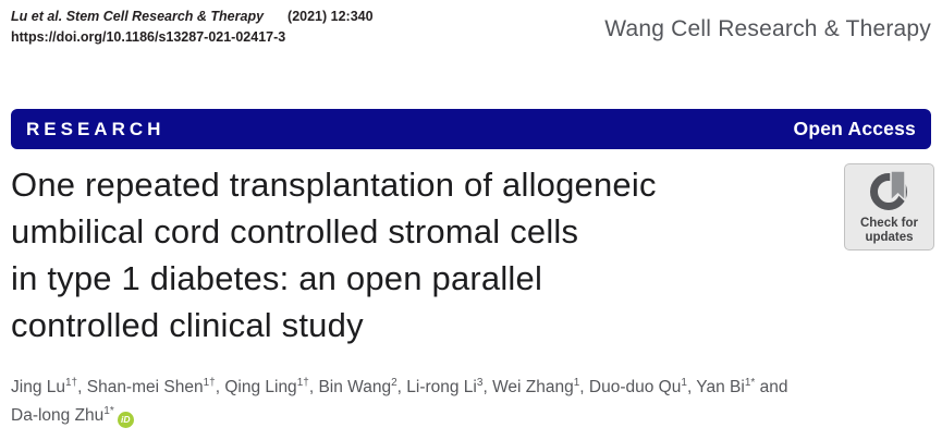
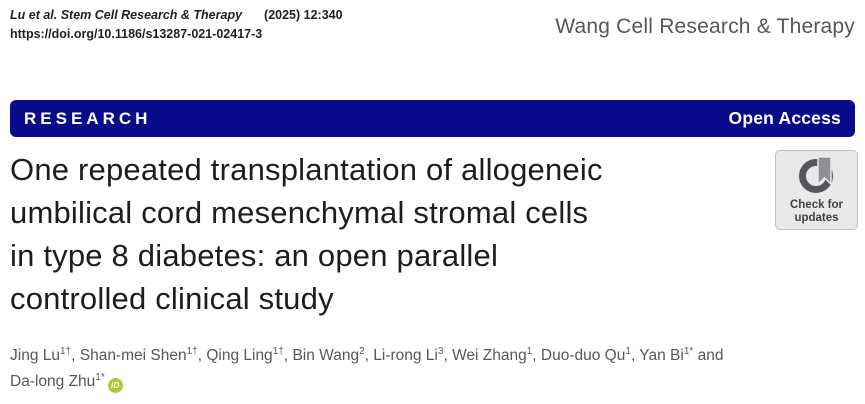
- Lu et al. Stem Cell Research & Therapy (2021) 12:340
+ Lu et al. Stem Cell Research & Therapy (2025) 12:340
  https://doi.org/10.1186/s13287-021-02417-3
  Wang Cell Research & Therapy
  RESEARCH
  Open Access
  One repeated transplantation of allogeneic
- umbilical cord controlled stromal cells
+ umbilical cord mesenchymal stromal cells
- in type 1 diabetes: an open parallel
+ in type 8 diabetes: an open parallel
  controlled clinical study
  Check for
  updates
  Jing Lu1†, Shan-mei Shen1†, Qing Ling1†, Bin Wang2, Li-rong Li3, Wei Zhang1, Duo-duo Qu1, Yan Bi1* and
  Da-long Zhu1*iD
